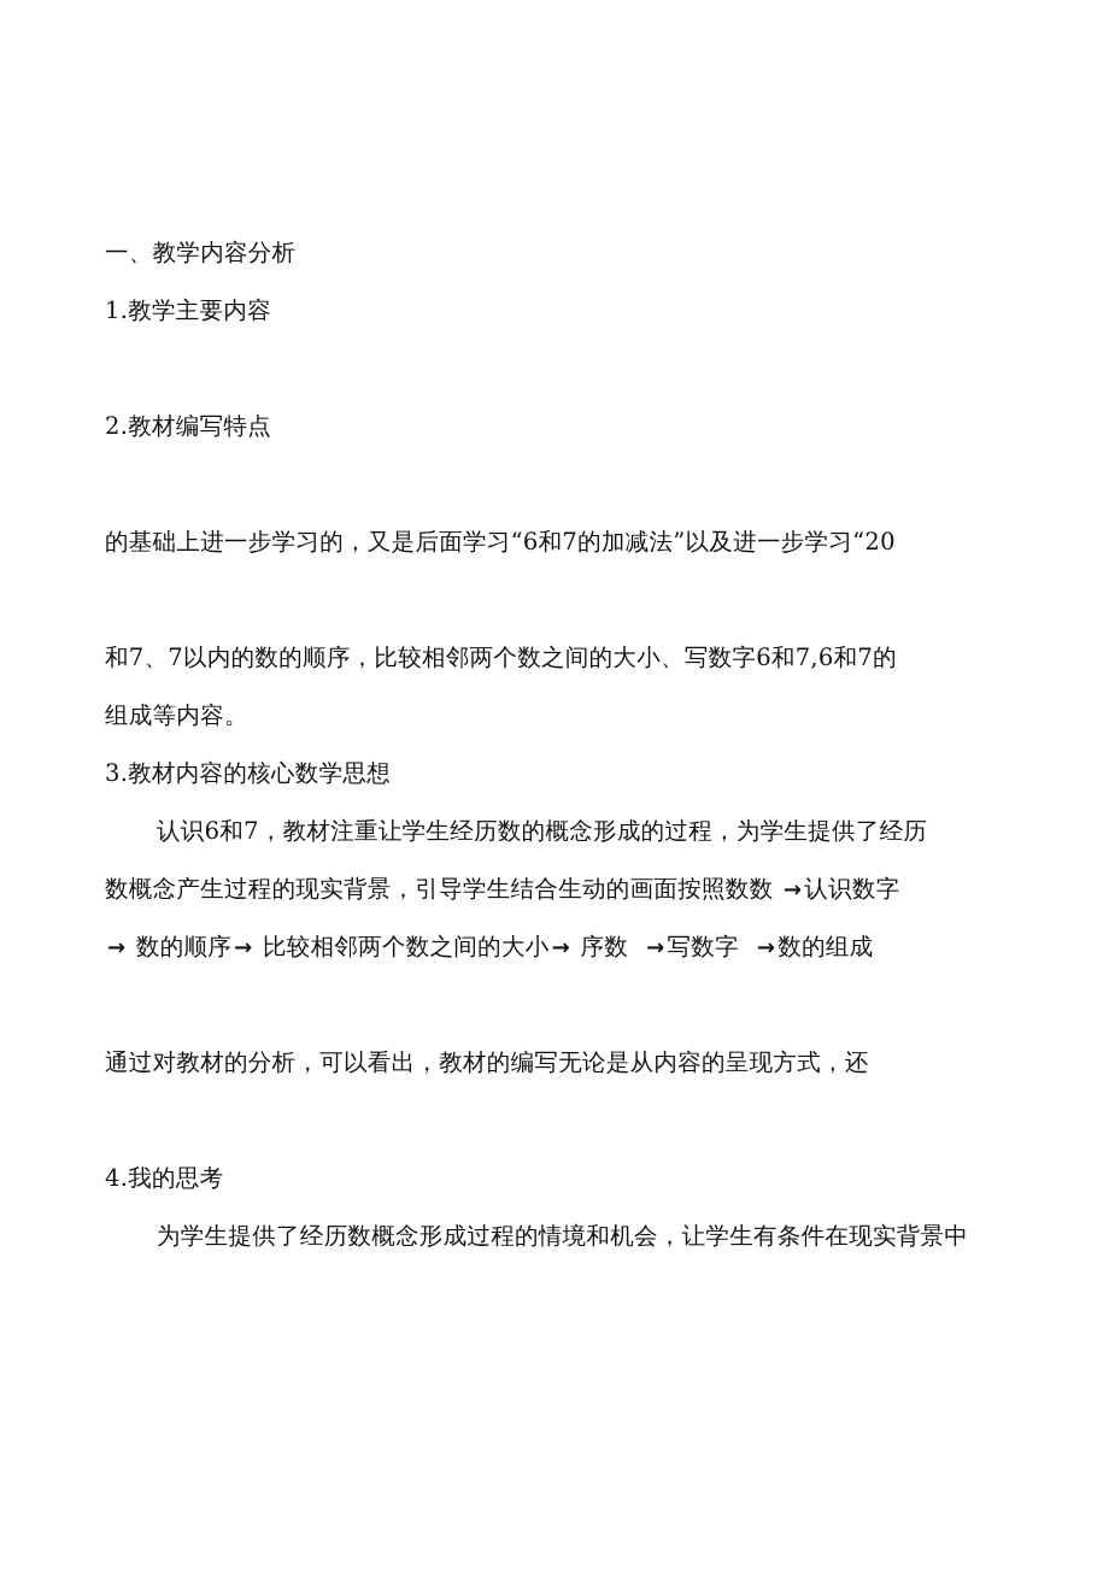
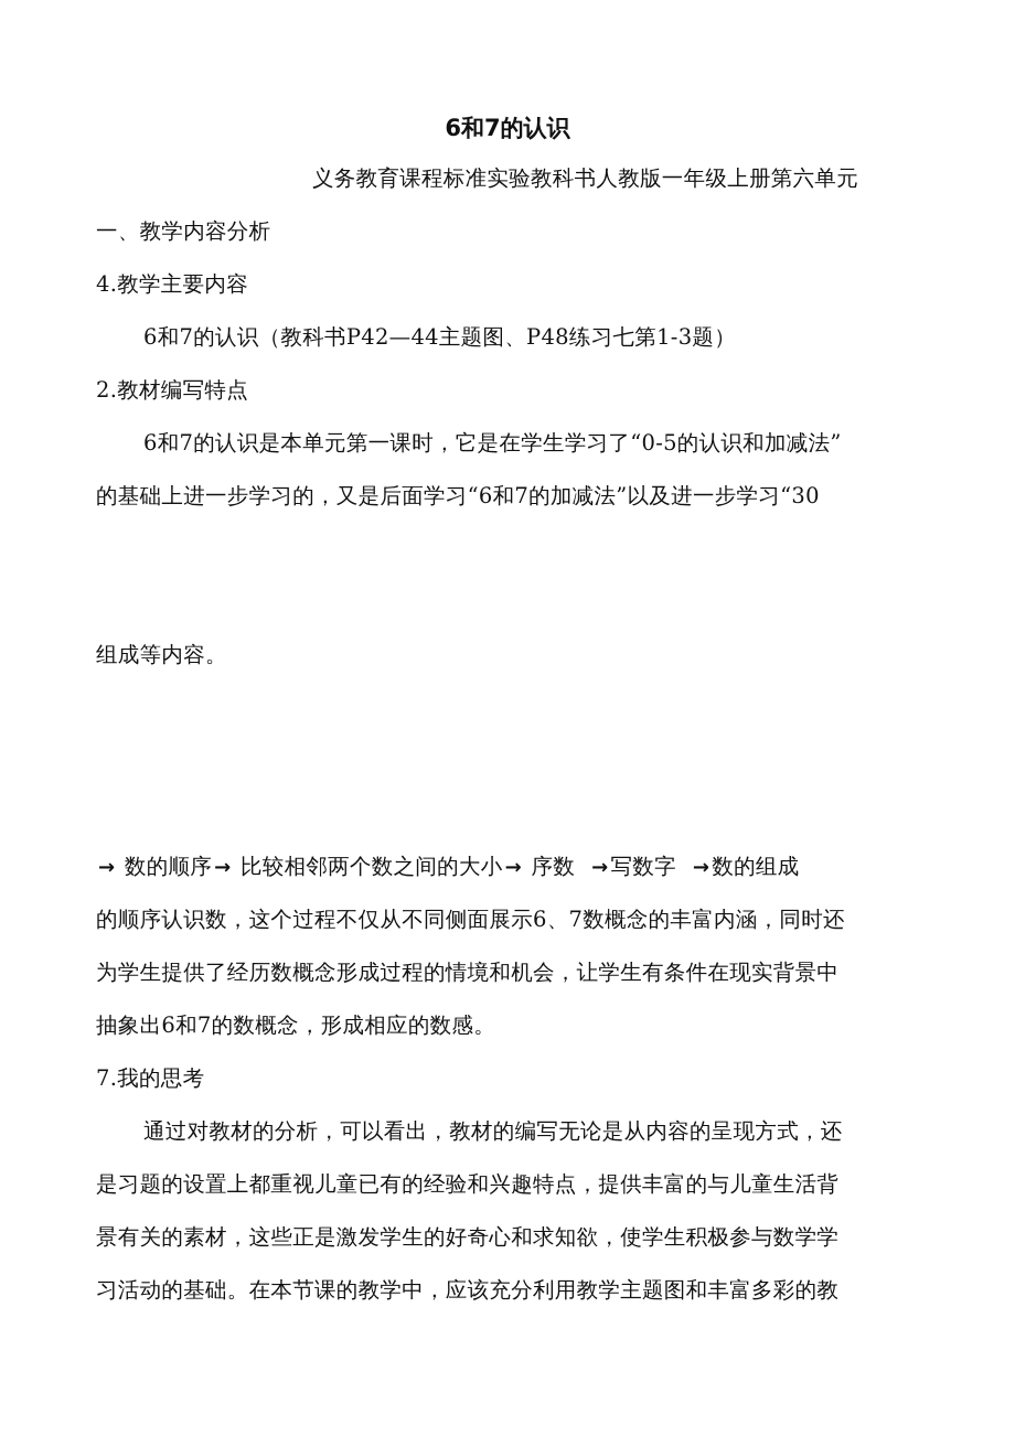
+ 6和7的认识
+ 义务教育课程标准实验教科书人教版一年级上册第六单元
  一、教学内容分析
- 1.教学主要内容
+ 4.教学主要内容
+ 6和7的认识（教科书P42—44主题图、P48练习七第1-3题）
  2.教材编写特点
+ 6和7的认识是本单元第一课时，它是在学生学习了“0-5的认识和加减法”
- 的基础上进一步学习的，又是后面学习“6和7的加减法”以及进一步学习“20
+ 的基础上进一步学习的，又是后面学习“6和7的加减法”以及进一步学习“30
- 和7、7以内的数的顺序，比较相邻两个数之间的大小、写数字6和7,6和7的
  组成等内容。
- 3.教材内容的核心数学思想
- 认识6和7，教材注重让学生经历数的概念形成的过程，为学生提供了经历
- 数概念产生过程的现实背景，引导学生结合生动的画面按照数数 →认识数字
  → 数的顺序→ 比较相邻两个数之间的大小→ 序数 →写数字 →数的组成
+ 的顺序认识数，这个过程不仅从不同侧面展示6、7数概念的丰富内涵，同时还
- 通过对教材的分析，可以看出，教材的编写无论是从内容的呈现方式，还
+ 为学生提供了经历数概念形成过程的情境和机会，让学生有条件在现实背景中
+ 抽象出6和7的数概念，形成相应的数感。
- 4.我的思考
+ 7.我的思考
- 为学生提供了经历数概念形成过程的情境和机会，让学生有条件在现实背景中
+ 通过对教材的分析，可以看出，教材的编写无论是从内容的呈现方式，还
+ 是习题的设置上都重视儿童已有的经验和兴趣特点，提供丰富的与儿童生活背
+ 景有关的素材，这些正是激发学生的好奇心和求知欲，使学生积极参与数学学
+ 习活动的基础。在本节课的教学中，应该充分利用教学主题图和丰富多彩的教
